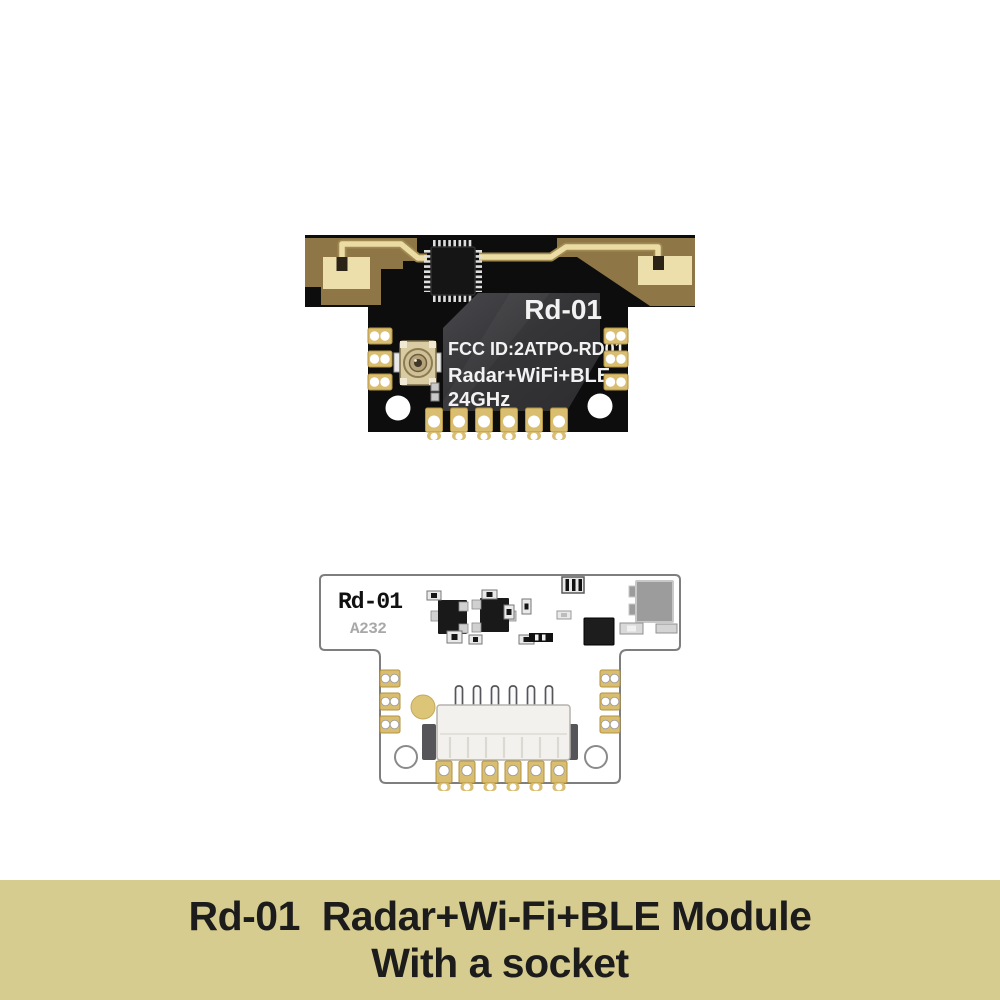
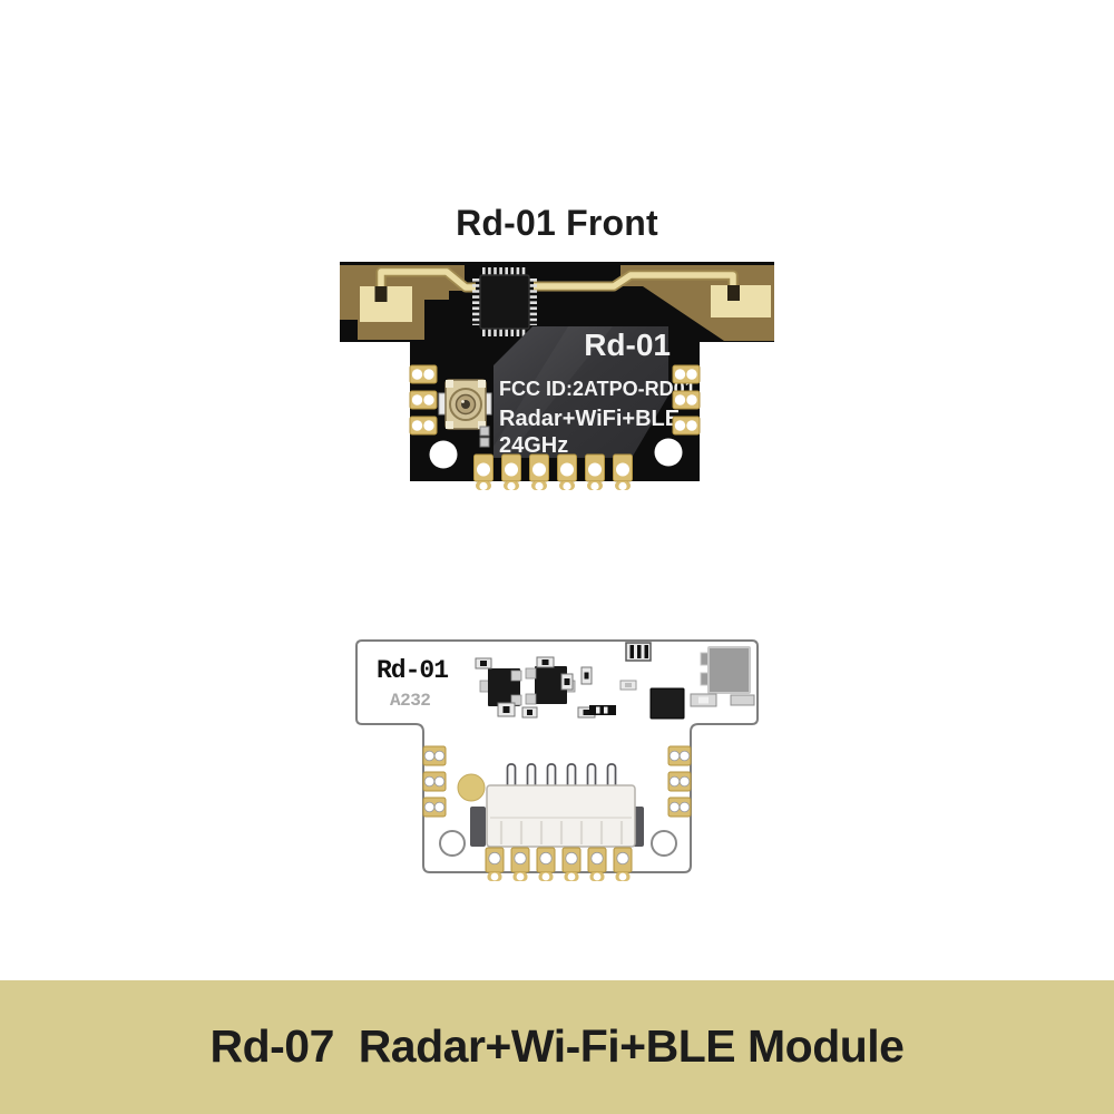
+ Rd-01 Front
  Rd-01
  FCC ID:2ATPO-RD01
  Radar+WiFi+BLE
  24GHz
  Rd-01
  A232
- Rd-01 Radar+Wi-Fi+BLE Module
+ Rd-07 Radar+Wi-Fi+BLE Module
- With a socket
